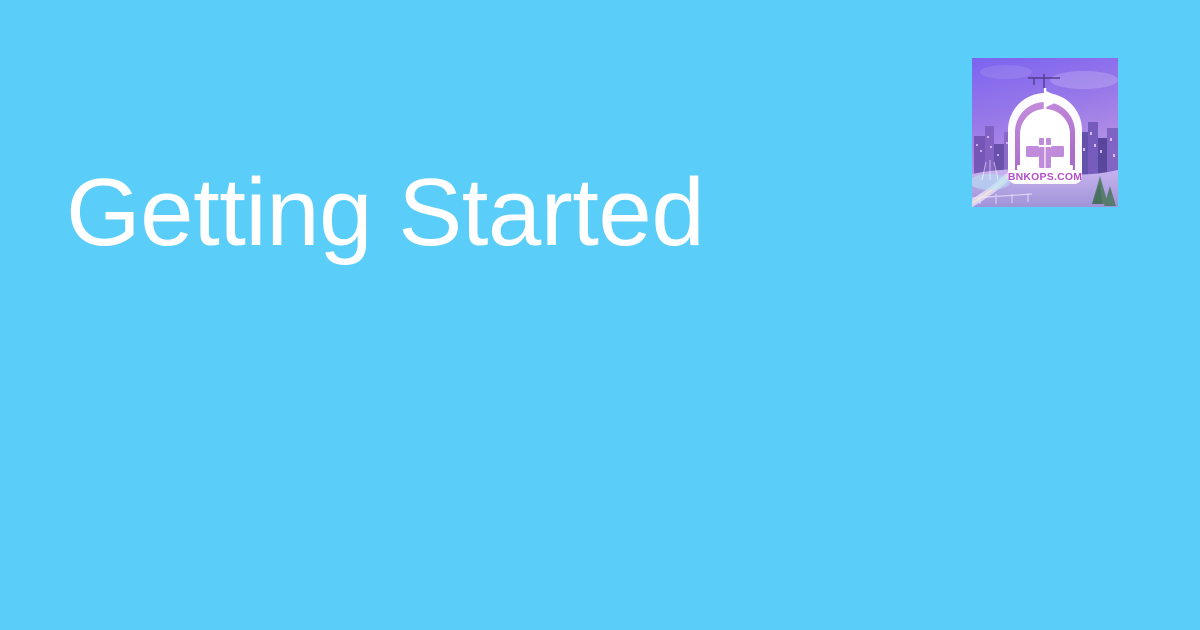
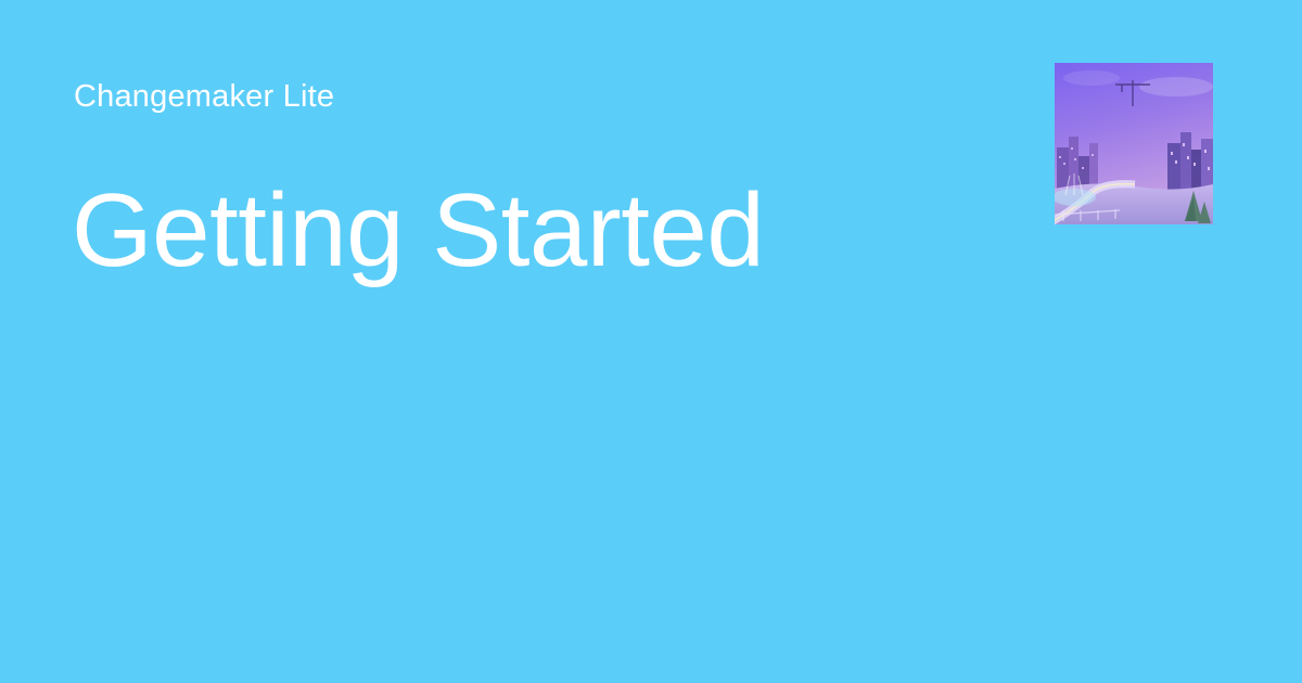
+ Changemaker Lite
  Getting Started
- BNKOPS.COM
